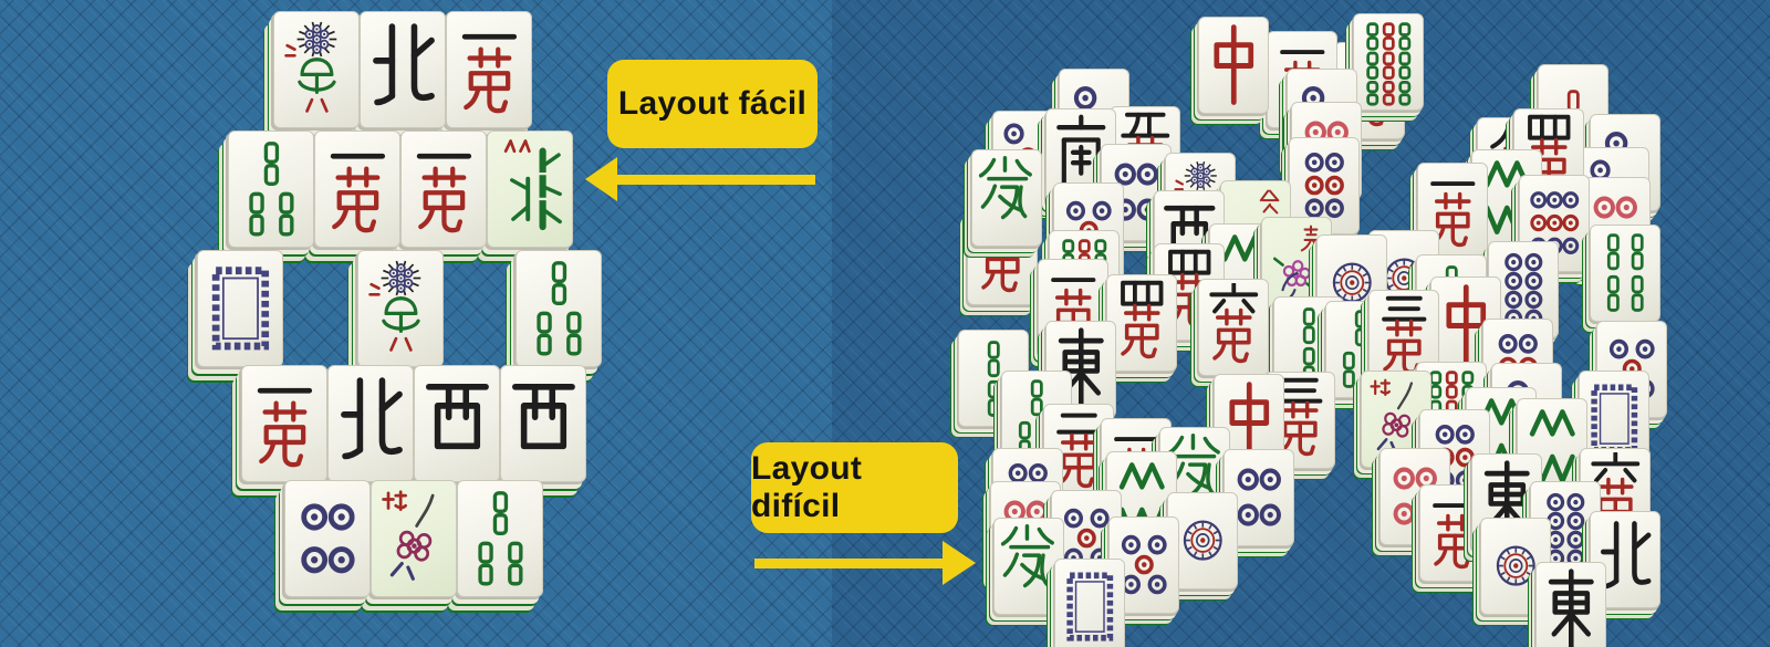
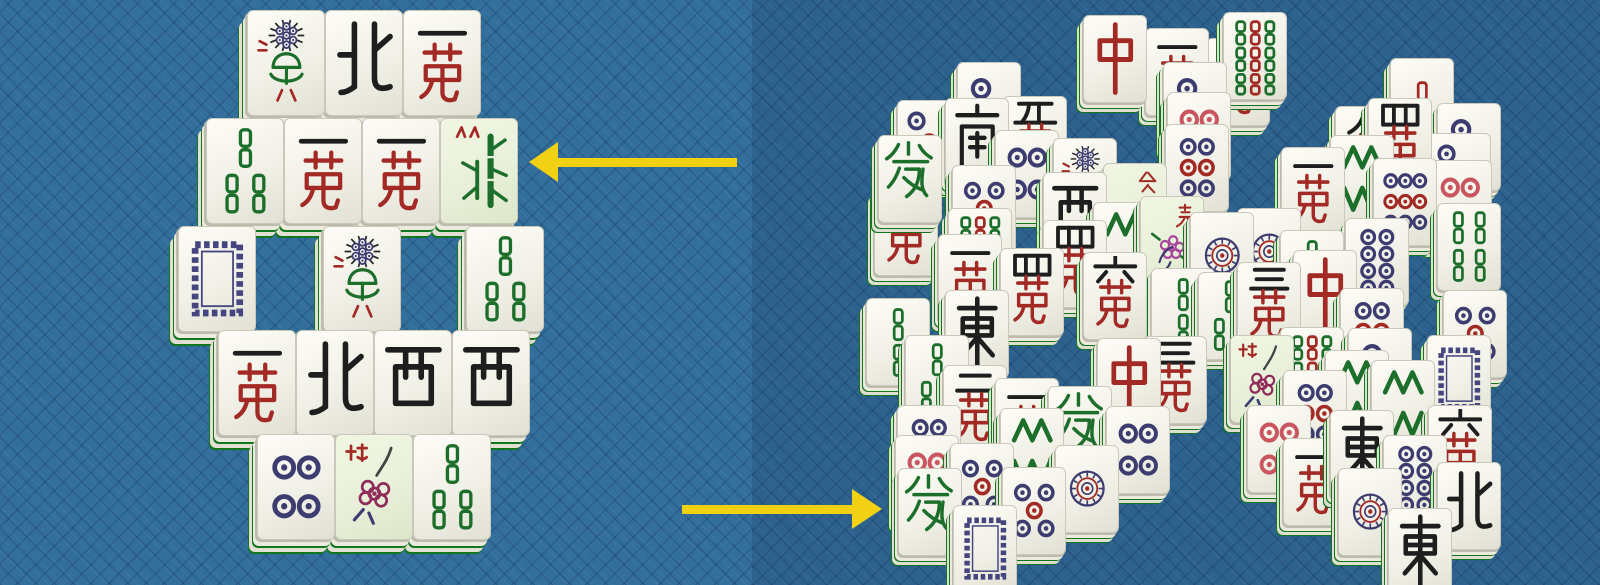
- Layout fácil
- Layout difícil
